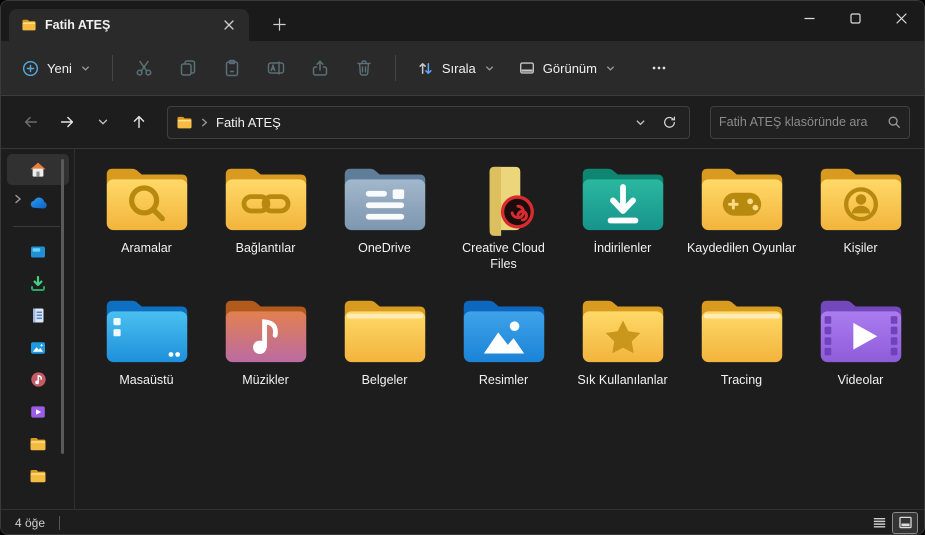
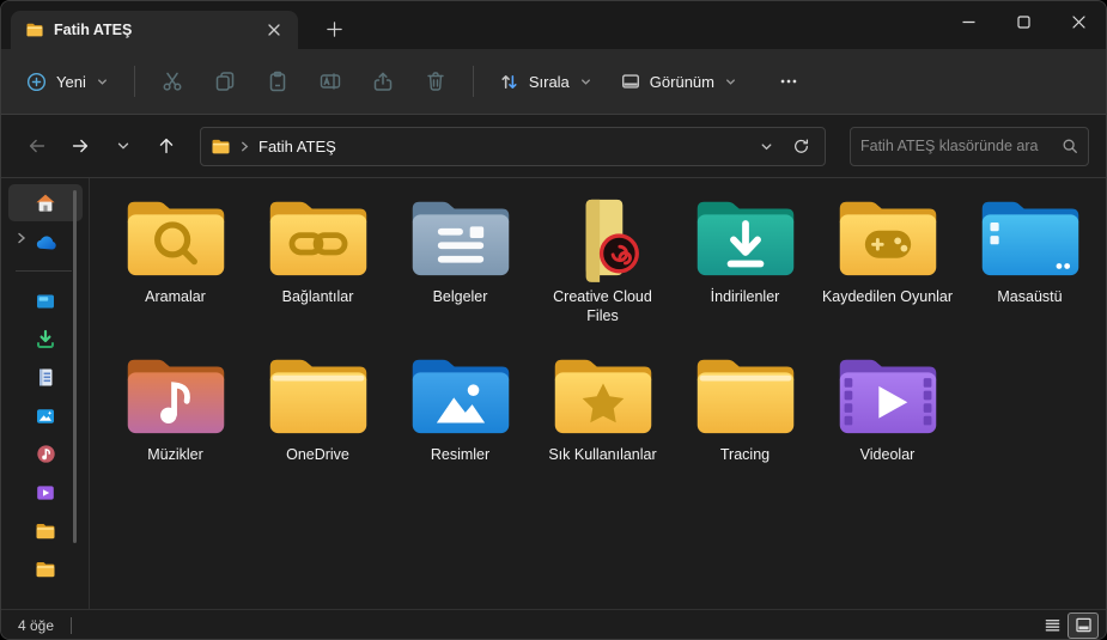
  Fatih ATEŞ
  Yeni
  Sırala
  Görünüm
  Fatih ATEŞ
  Fatih ATEŞ klasöründe ara
  Aramalar
  Bağlantılar
- OneDrive
+ Belgeler
  Creative Cloud Files
  İndirilenler
  Kaydedilen Oyunlar
- Kişiler
  Masaüstü
  Müzikler
- Belgeler
+ OneDrive
  Resimler
  Sık Kullanılanlar
  Tracing
  Videolar
  4 öğe
